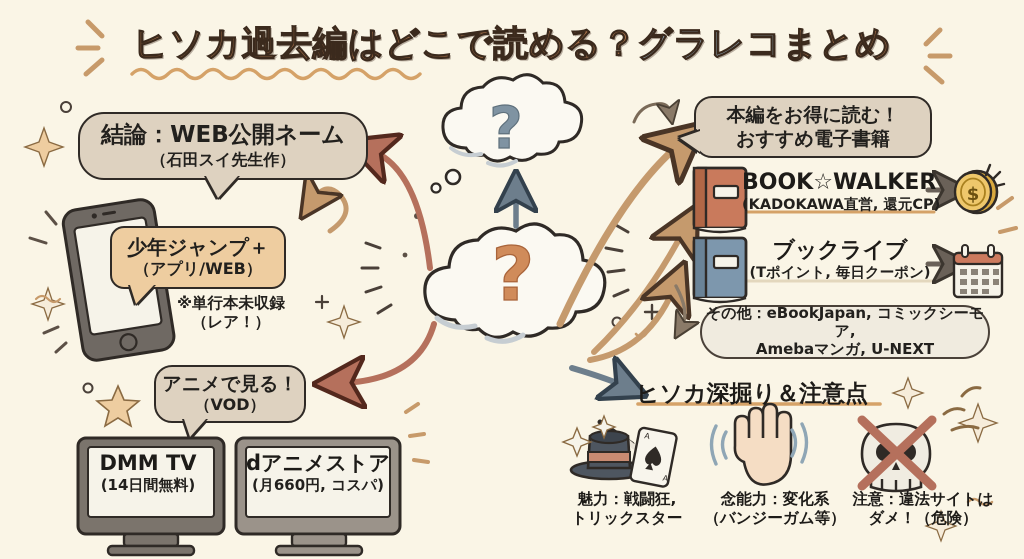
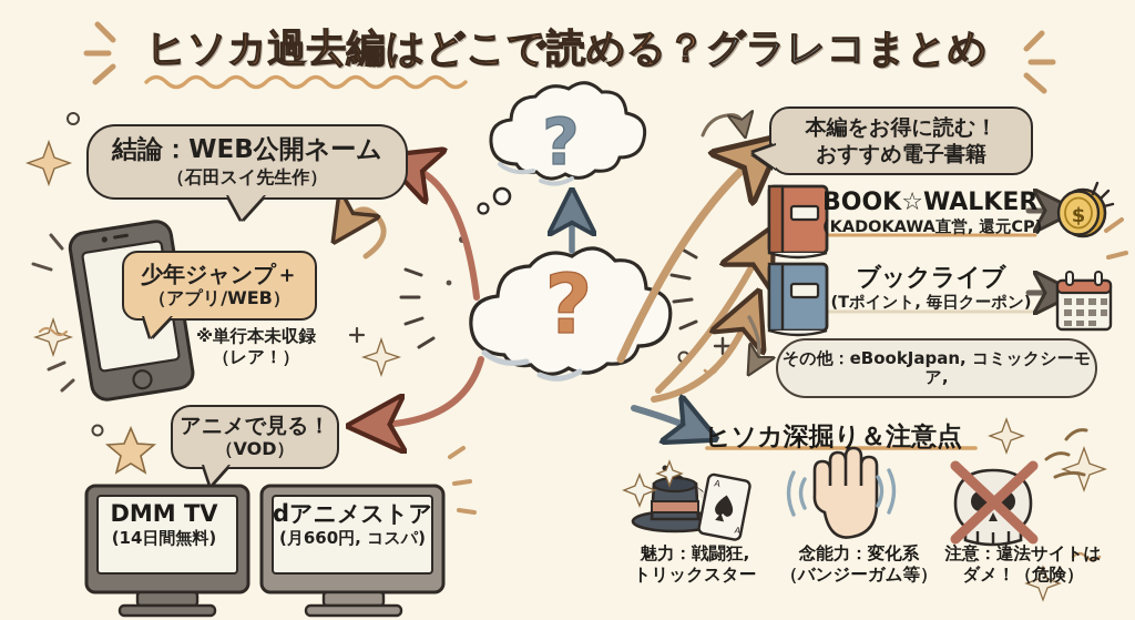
  ?
  ?
  $
  ヒソカ過去編はどこで読める？グラレコまとめ
  結論：WEB公開ネーム
  （石田スイ先生作）
  少年ジャンプ＋
  （アプリ/WEB）
  ※単行本未収録
  （レア！）
  アニメで見る！
  （VOD）
  DMM TV
  (14日間無料)
  dアニメストア
  (月660円, コスパ)
  本編をお得に読む！
  おすすめ電子書籍
  BOOK☆WALKER
  (KADOKAWA直営, 還元CP)
  ブックライブ
  (Tポイント, 毎日クーポン)
  その他：eBookJapan, コミックシーモア,
- Amebaマンガ, U-NEXT
  ヒソカ深掘り＆注意点
  魅力：戦闘狂,
  トリックスター
  念能力：変化系
  （バンジーガム等）
  注意：違法サイトは
  ダメ！（危険）
